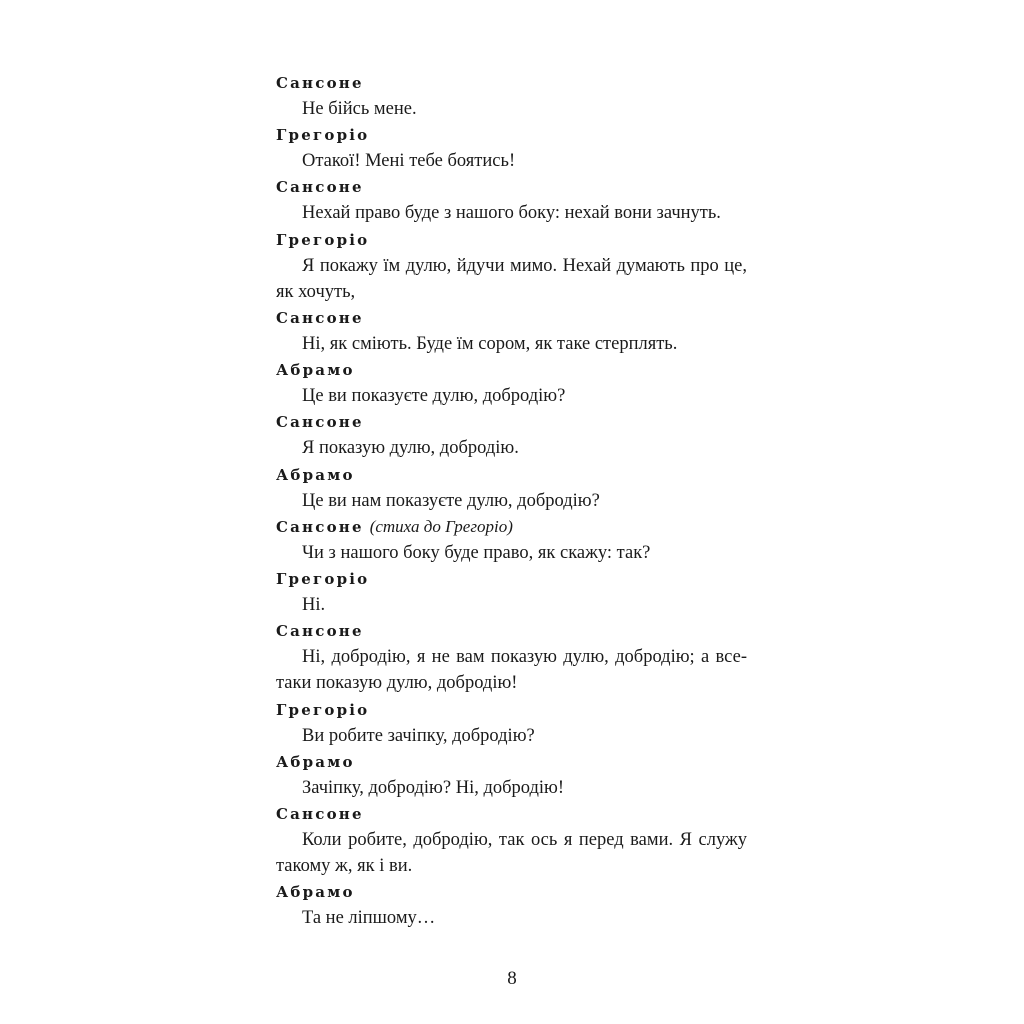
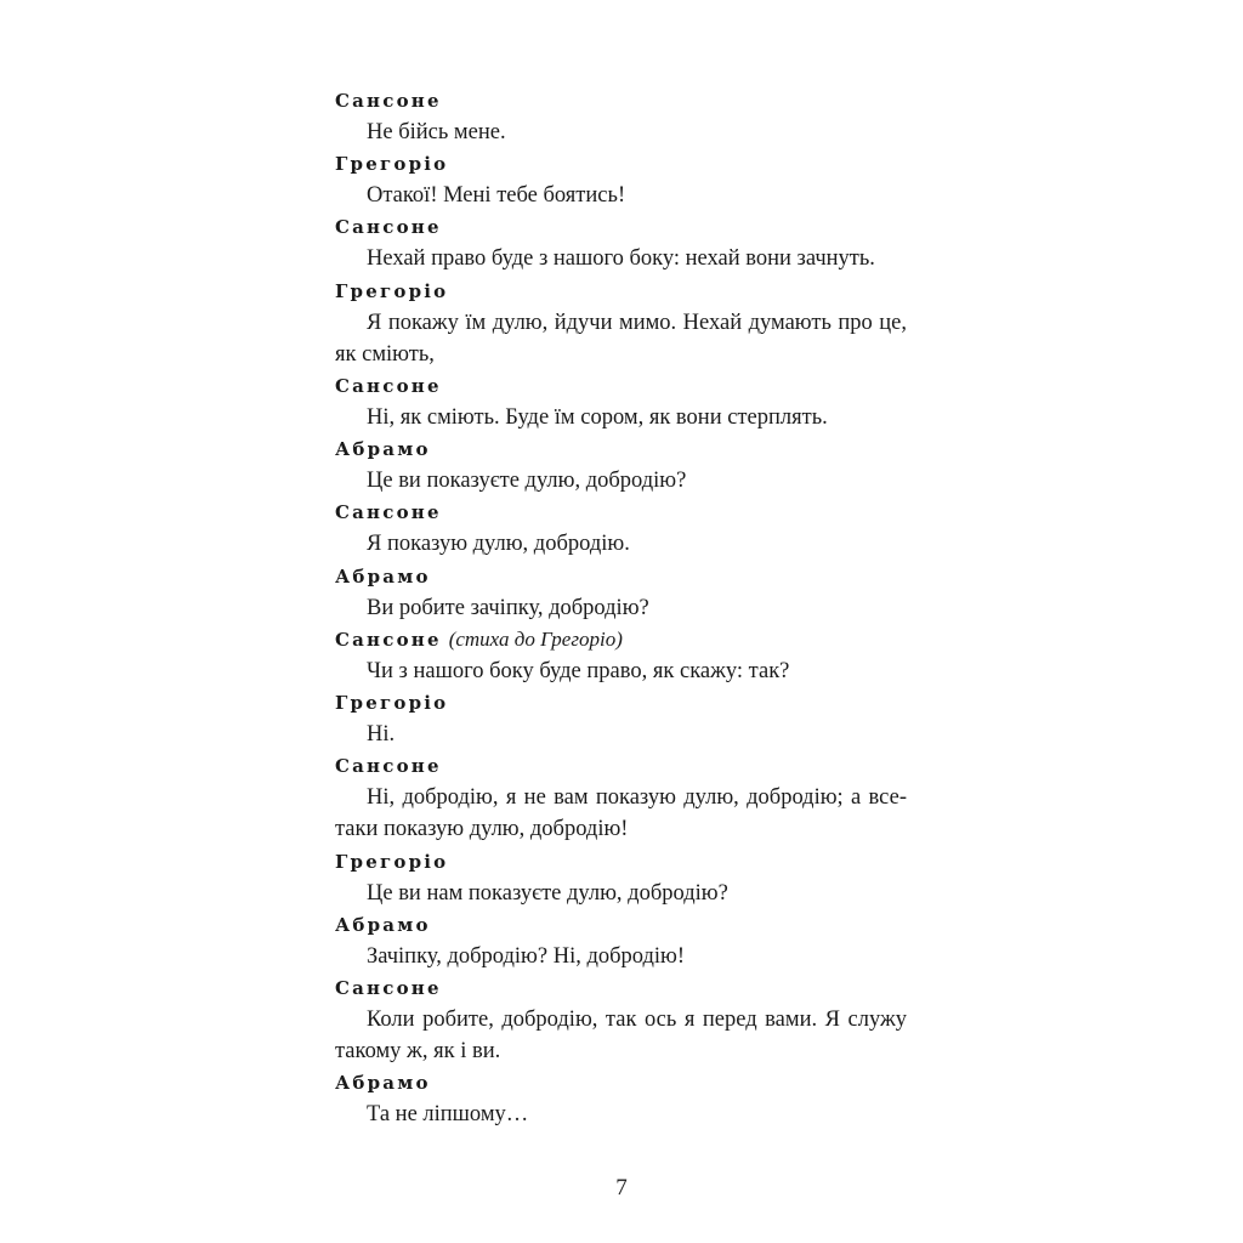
  Сансоне
  Не бійсь мене.
  Грегоріо
  Отакої! Мені тебе боятись!
  Сансоне
  Нехай право буде з нашого боку: нехай вони зачнуть.
  Грегоріо
- Я покажу їм дулю, йдучи мимо. Нехай думають про це, як хочуть,
+ Я покажу їм дулю, йдучи мимо. Нехай думають про це, як сміють,
  Сансоне
- Ні, як сміють. Буде їм сором, як таке стерплять.
+ Ні, як сміють. Буде їм сором, як вони стерплять.
  Абрамо
  Це ви показуєте дулю, добродію?
  Сансоне
  Я показую дулю, добродію.
  Абрамо
- Це ви нам показуєте дулю, добродію?
+ Ви робите зачіпку, добродію?
  Сансоне (стиха до Грегоріо)
  Чи з нашого боку буде право, як скажу: так?
  Грегоріо
  Ні.
  Сансоне
  Ні, добродію, я не вам показую дулю, добродію; а все-таки показую дулю, добродію!
  Грегоріо
- Ви робите зачіпку, добродію?
+ Це ви нам показуєте дулю, добродію?
  Абрамо
  Зачіпку, добродію? Ні, добродію!
  Сансоне
  Коли робите, добродію, так ось я перед вами. Я служу такому ж, як і ви.
  Абрамо
  Та не ліпшому…
- 8
+ 7
